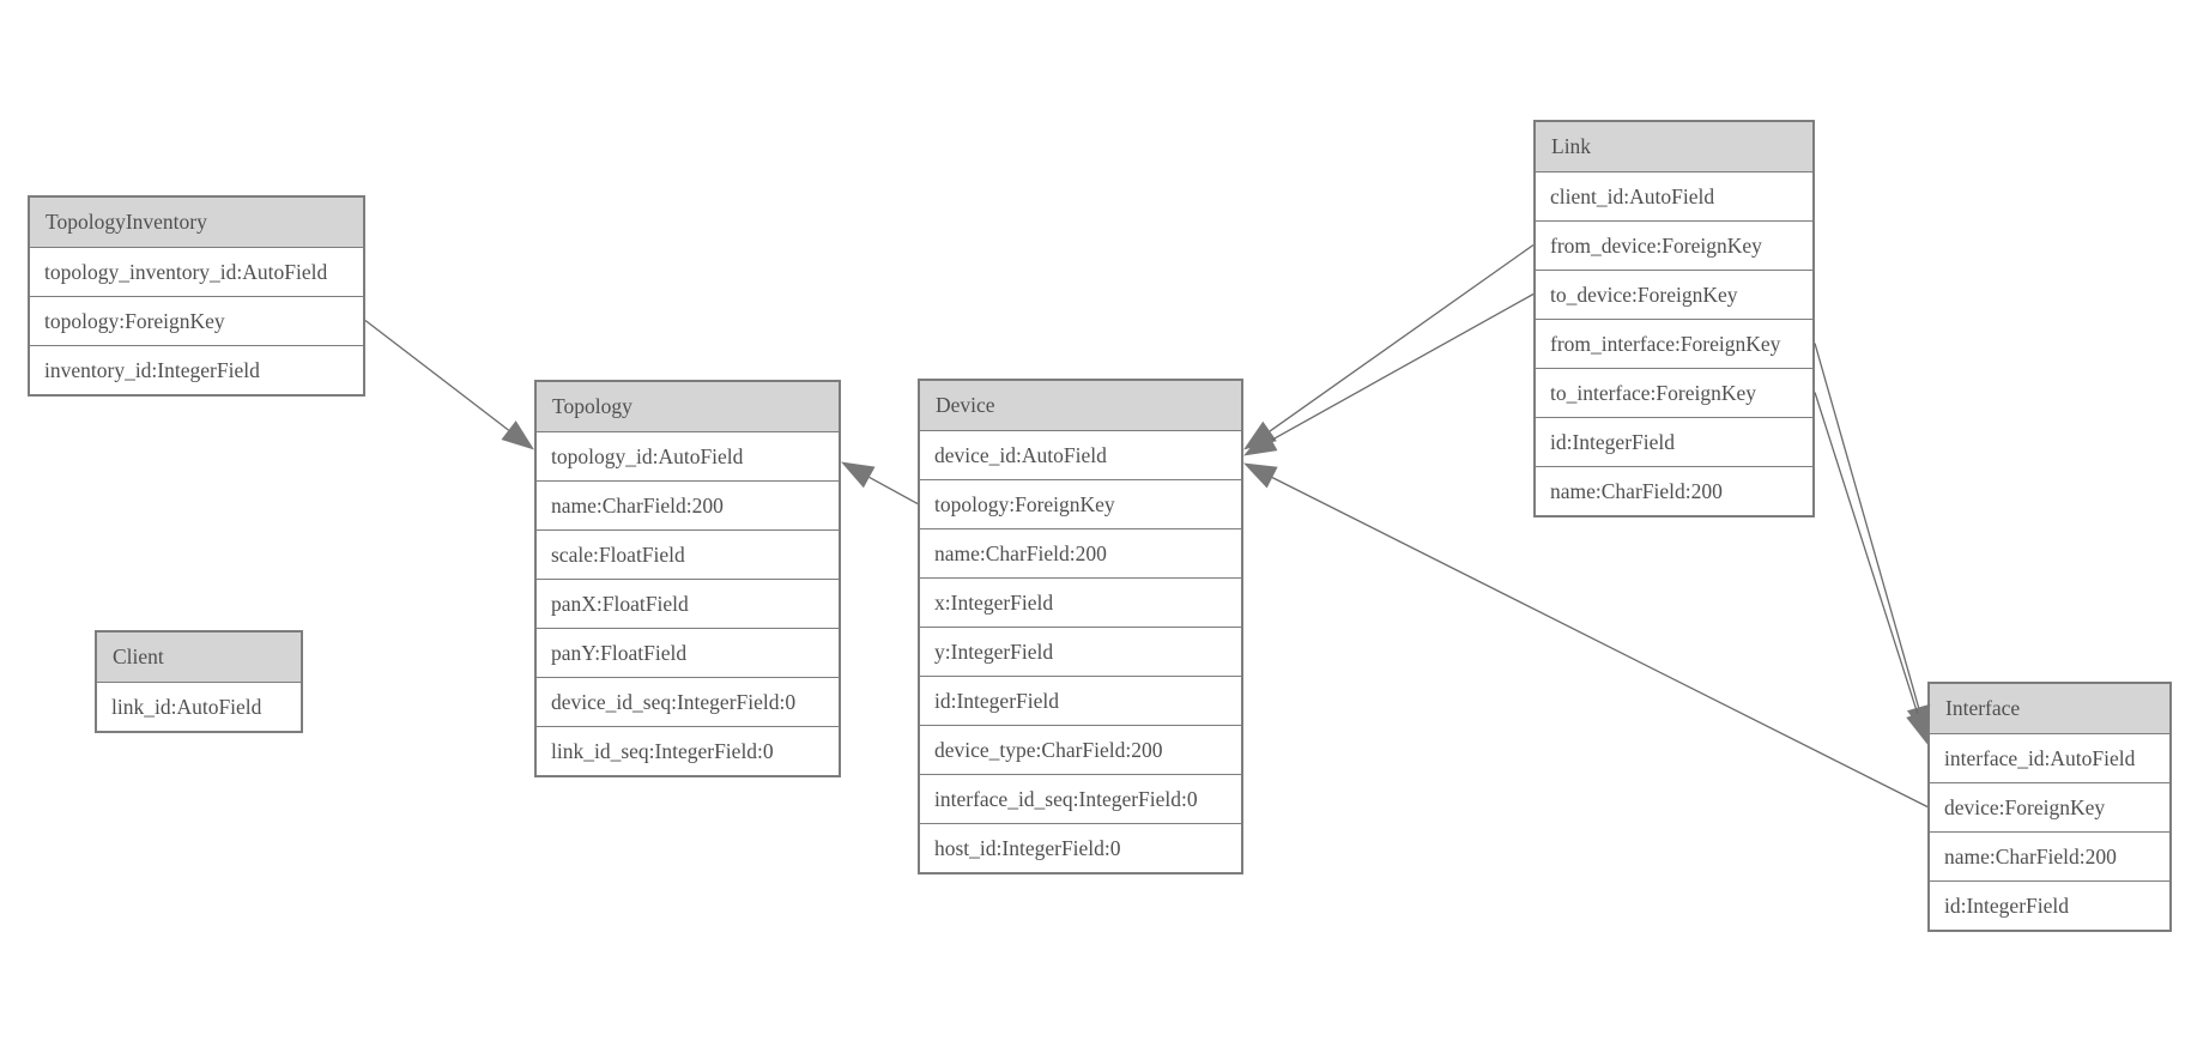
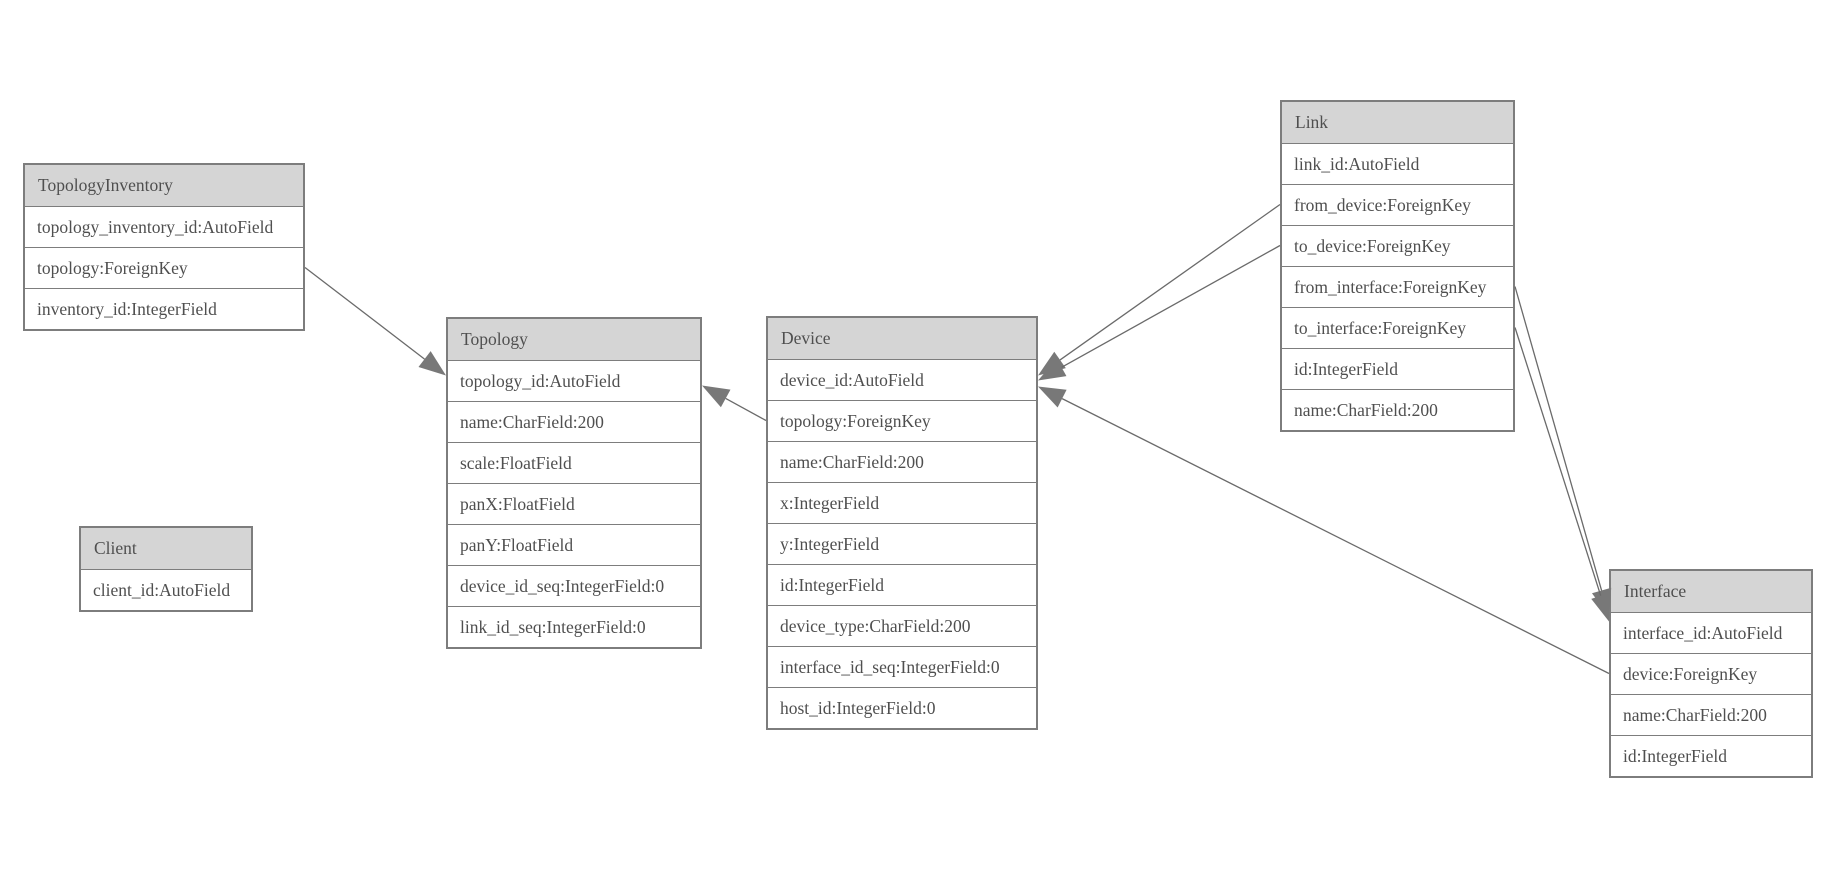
  TopologyInventory
  topology_inventory_id:AutoField
  topology:ForeignKey
  inventory_id:IntegerField
  Topology
  topology_id:AutoField
  name:CharField:200
  scale:FloatField
  panX:FloatField
  panY:FloatField
  device_id_seq:IntegerField:0
  link_id_seq:IntegerField:0
  Client
- link_id:AutoField
+ client_id:AutoField
  Device
  device_id:AutoField
  topology:ForeignKey
  name:CharField:200
  x:IntegerField
  y:IntegerField
  id:IntegerField
  device_type:CharField:200
  interface_id_seq:IntegerField:0
  host_id:IntegerField:0
  Link
- client_id:AutoField
+ link_id:AutoField
  from_device:ForeignKey
  to_device:ForeignKey
  from_interface:ForeignKey
  to_interface:ForeignKey
  id:IntegerField
  name:CharField:200
  Interface
  interface_id:AutoField
  device:ForeignKey
  name:CharField:200
  id:IntegerField
